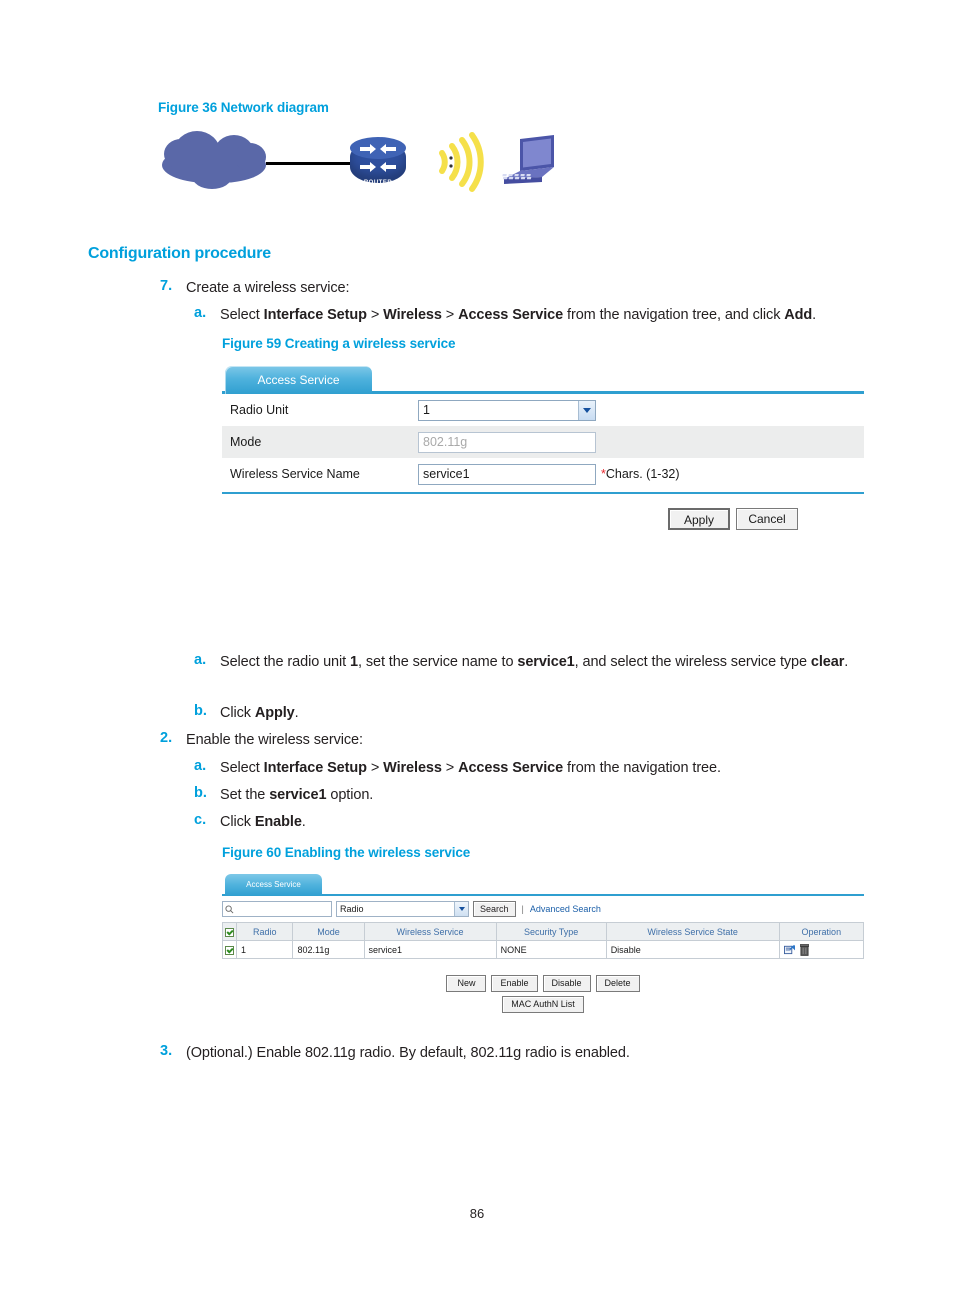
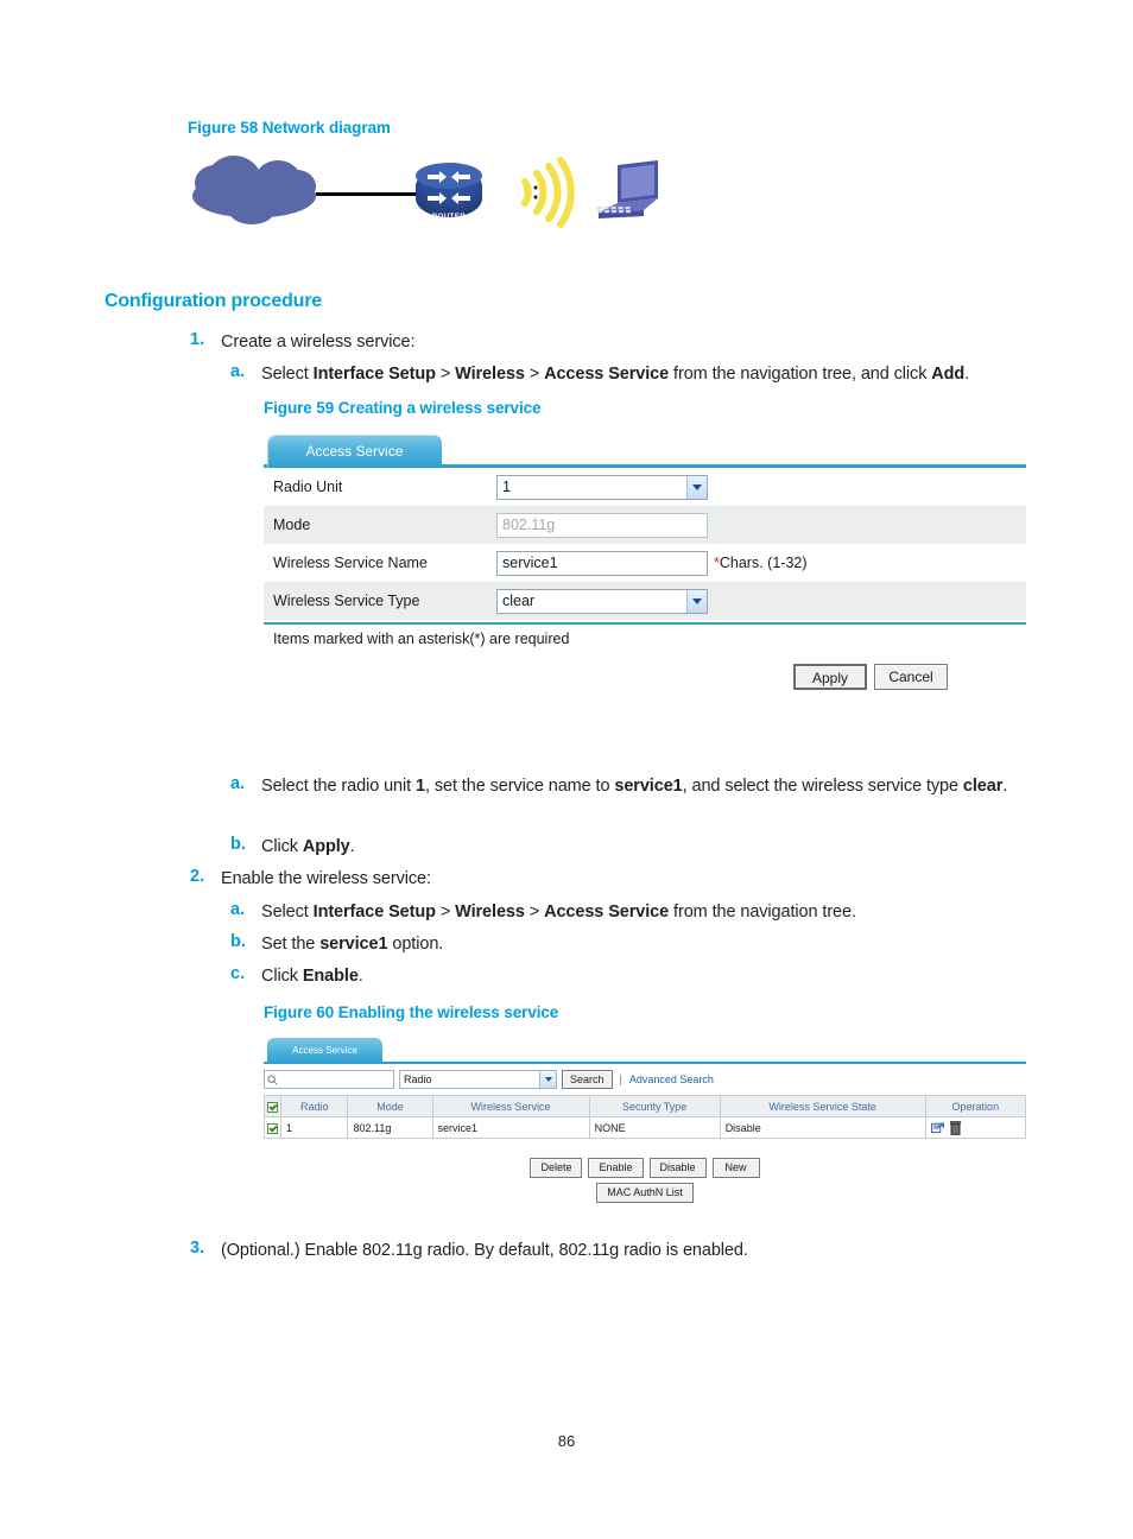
- Figure 36 Network diagram
+ Figure 58 Network diagram
  Configuration procedure
- 7.
+ 1.
  Create a wireless service:
  a.
  Select Interface Setup > Wireless > Access Service from the navigation tree, and click Add.
  Figure 59 Creating a wireless service
  Access Service
  Radio Unit
  1
  Mode
  802.11g
  Wireless Service Name
  service1
  *
  Chars. (1-32)
+ Wireless Service Type
+ clear
+ Items marked with an asterisk(*) are required
  Apply
  Cancel
  a.
  Select the radio unit 1, set the service name to service1, and select the wireless service type clear.
  b.
  Click Apply.
  2.
  Enable the wireless service:
  a.
  Select Interface Setup > Wireless > Access Service from the navigation tree.
  b.
  Set the service1 option.
  c.
  Click Enable.
  Figure 60 Enabling the wireless service
  Access Service
  Radio
  Search
  |
  Advanced Search
  	Radio	Mode	Wireless Service	Security Type	Wireless Service State	Operation
  	1	802.11g	service1	NONE	Disable
- New
+ Delete
  Enable
  Disable
- Delete
+ New
  MAC AuthN List
  3.
  (Optional.) Enable 802.11g radio. By default, 802.11g radio is enabled.
  86
